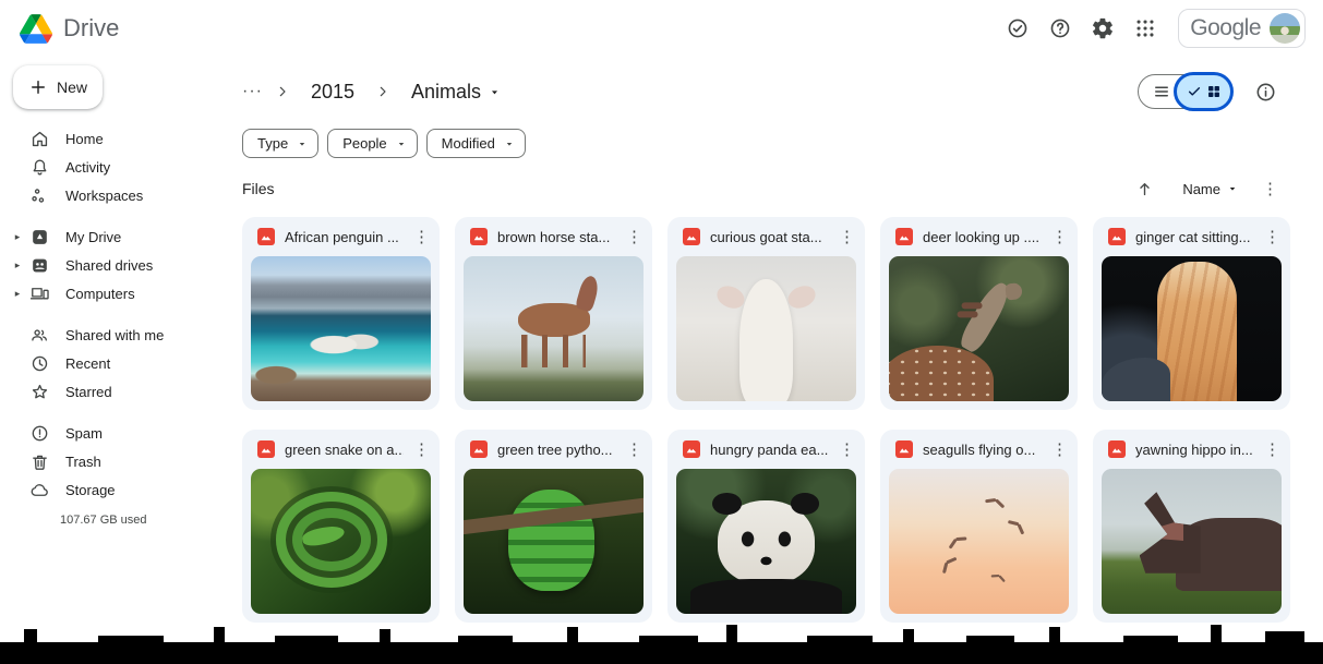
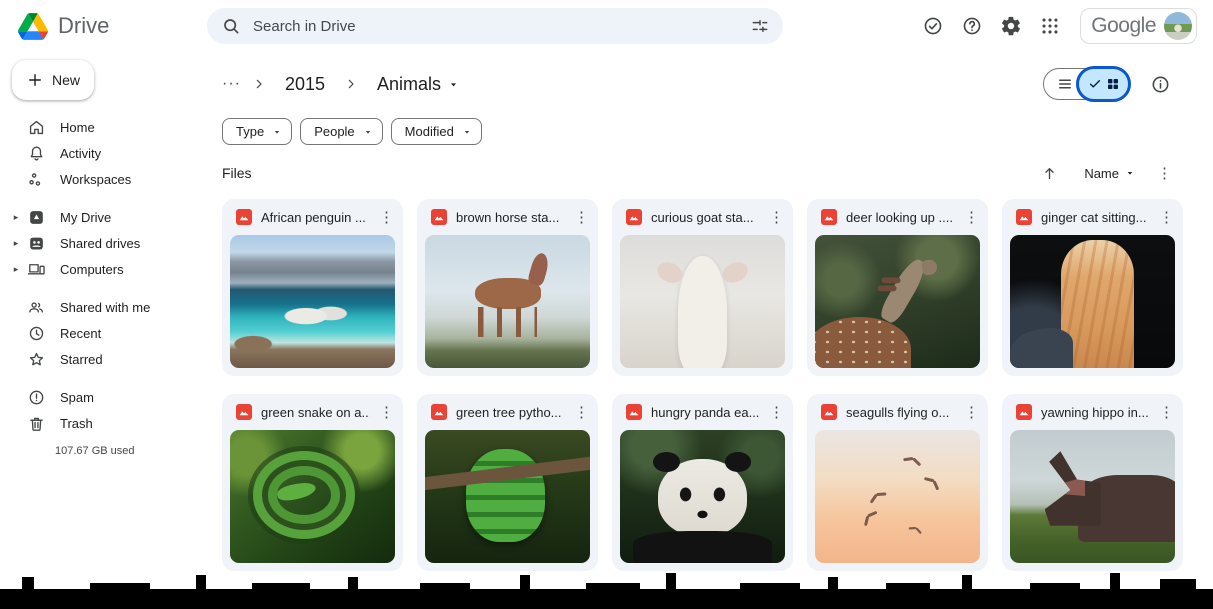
  Drive
+ Search in Drive
  Google
  New
  Home
  Activity
  Workspaces
  ▸
  My Drive
  ▸
  Shared drives
  ▸
  Computers
  Shared with me
  Recent
  Starred
  Spam
  Trash
- Storage
  107.67 GB used
  ···
  2015
  Animals
  Type
  People
  Modified
  Files
  Name
  ⋮
  African penguin ...
  ⋮
  brown horse sta...
  ⋮
  curious goat sta...
  ⋮
  deer looking up ....
  ⋮
  ginger cat sitting...
  ⋮
  green snake on a..
  ⋮
  green tree pytho...
  ⋮
  hungry panda ea...
  ⋮
  seagulls flying o...
  ⋮
  yawning hippo in...
  ⋮
